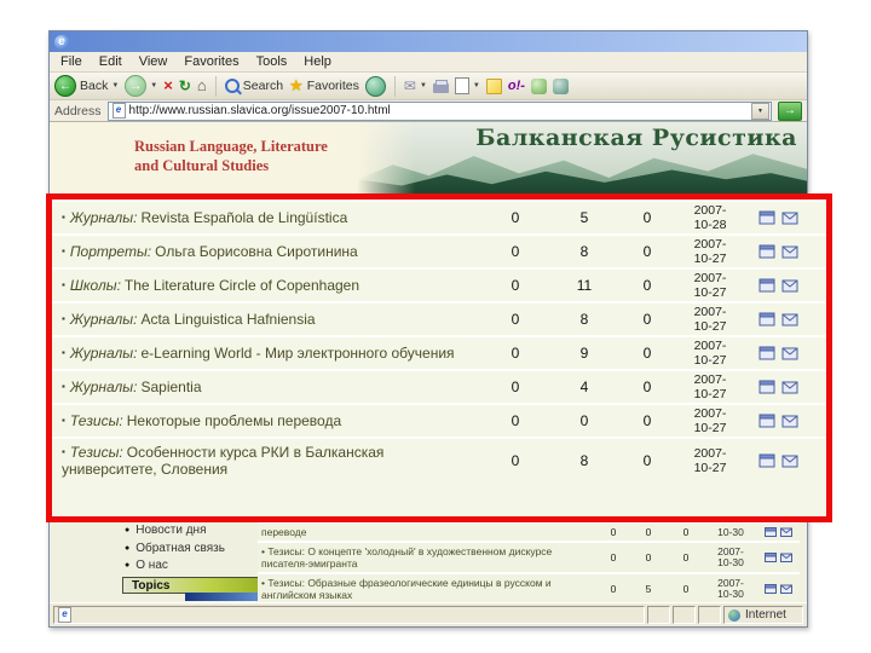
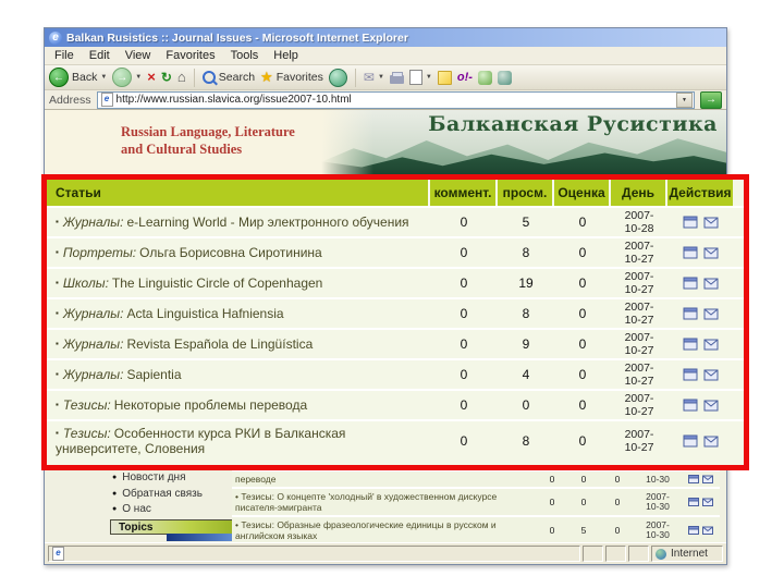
  e
+ Balkan Rusistics :: Journal Issues - Microsoft Internet Explorer
  File
  Edit
  View
  Favorites
  Tools
  Help
  ←
  Back
  →
  ×
  ↻
  ⌂
  Search
  ★
  Favorites
  ✉
  o!-
  Address
  e
  http://www.russian.slavica.org/issue2007-10.html
  →
  Russian Language, Literature
  and Cultural Studies
  Балканская Русистика
  Новости дня
  Обратная связь
  О нас
  Topics
  переводе
  0
  0
  0
  10-30
  • Тезисы: О концепте 'холодный' в художественном дискурсе писателя-эмигранта
  0
  0
  0
  2007-
  10-30
  • Тезисы: Образные фразеологические единицы в русском и английском языках
  0
  5
  0
  2007-
  10-30
  e
  Internet
+ Статьи
+ коммент.
+ просм.
+ Оценка
+ День
+ Действия
- Журналы: Revista Española de Lingüística
+ Журналы: e-Learning World - Мир электронного обучения
  0
  5
  0
  2007-
  10-28
  Портреты: Ольга Борисовна Сиротинина
  0
  8
  0
  2007-
  10-27
- Школы: The Literature Circle of Copenhagen
+ Школы: The Linguistic Circle of Copenhagen
  0
- 11
+ 19
  0
  2007-
  10-27
  Журналы: Acta Linguistica Hafniensia
  0
  8
  0
  2007-
  10-27
- Журналы: e-Learning World - Мир электронного обучения
+ Журналы: Revista Española de Lingüística
  0
  9
  0
  2007-
  10-27
  Журналы: Sapientia
  0
  4
  0
  2007-
  10-27
  Тезисы: Некоторые проблемы перевода
  0
  0
  0
  2007-
  10-27
  Тезисы: Особенности курса РКИ в Балканская университете, Словения
  0
  8
  0
  2007-
  10-27
